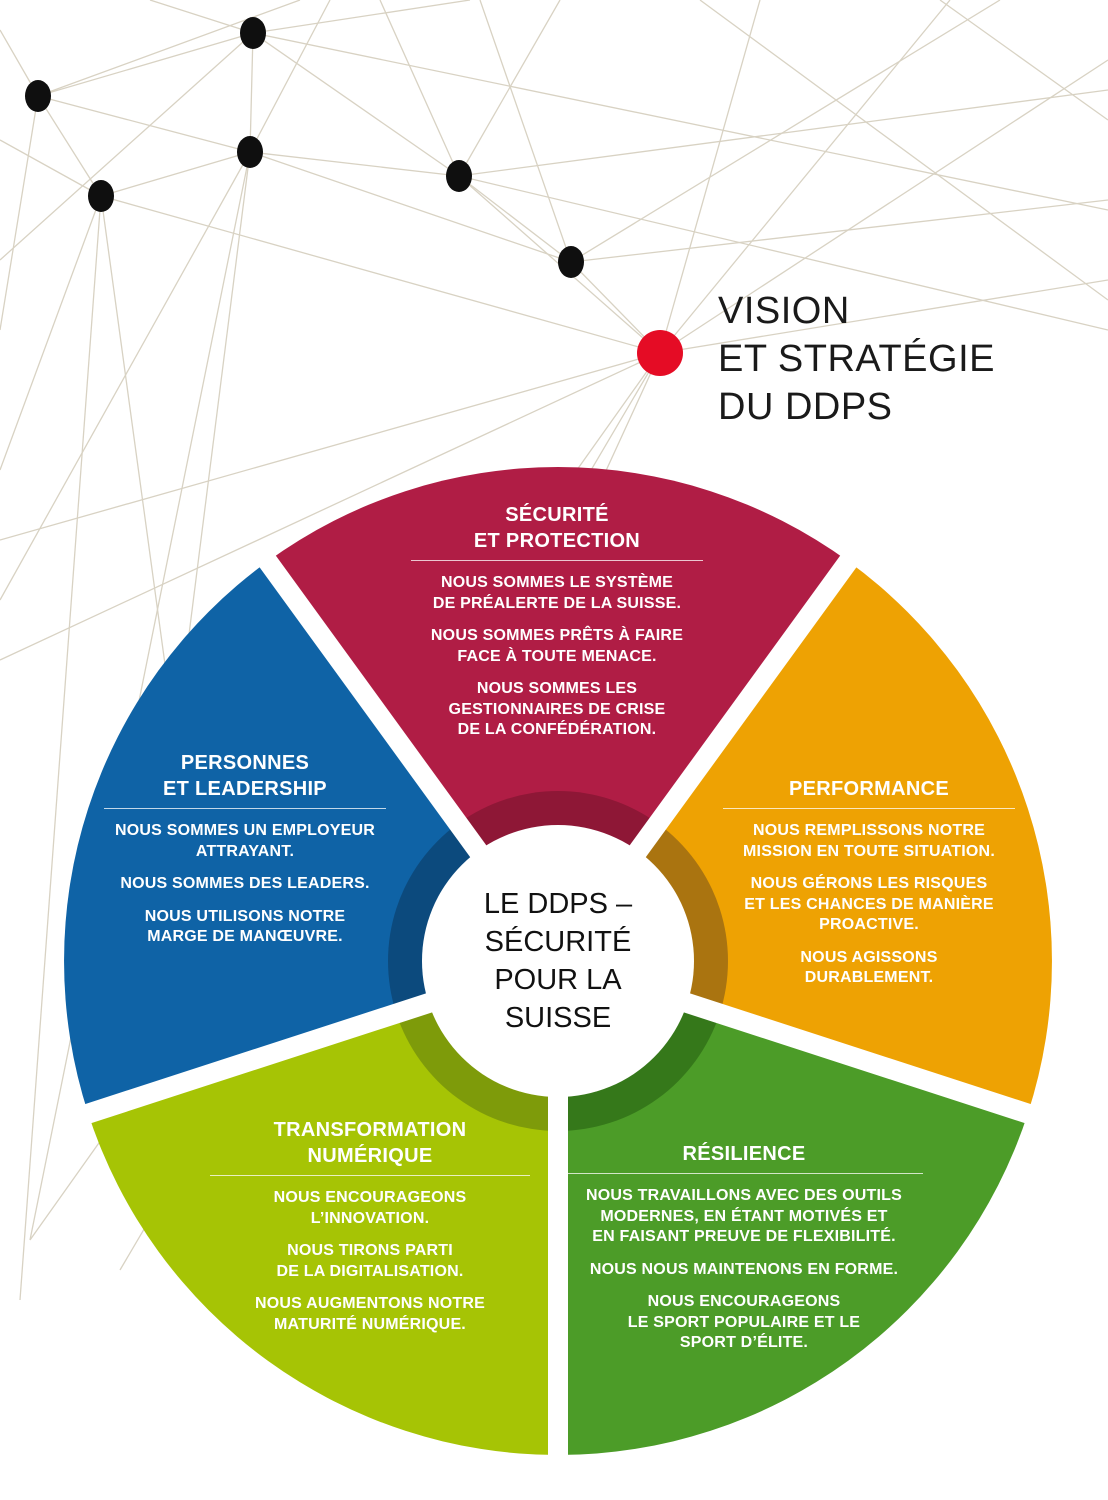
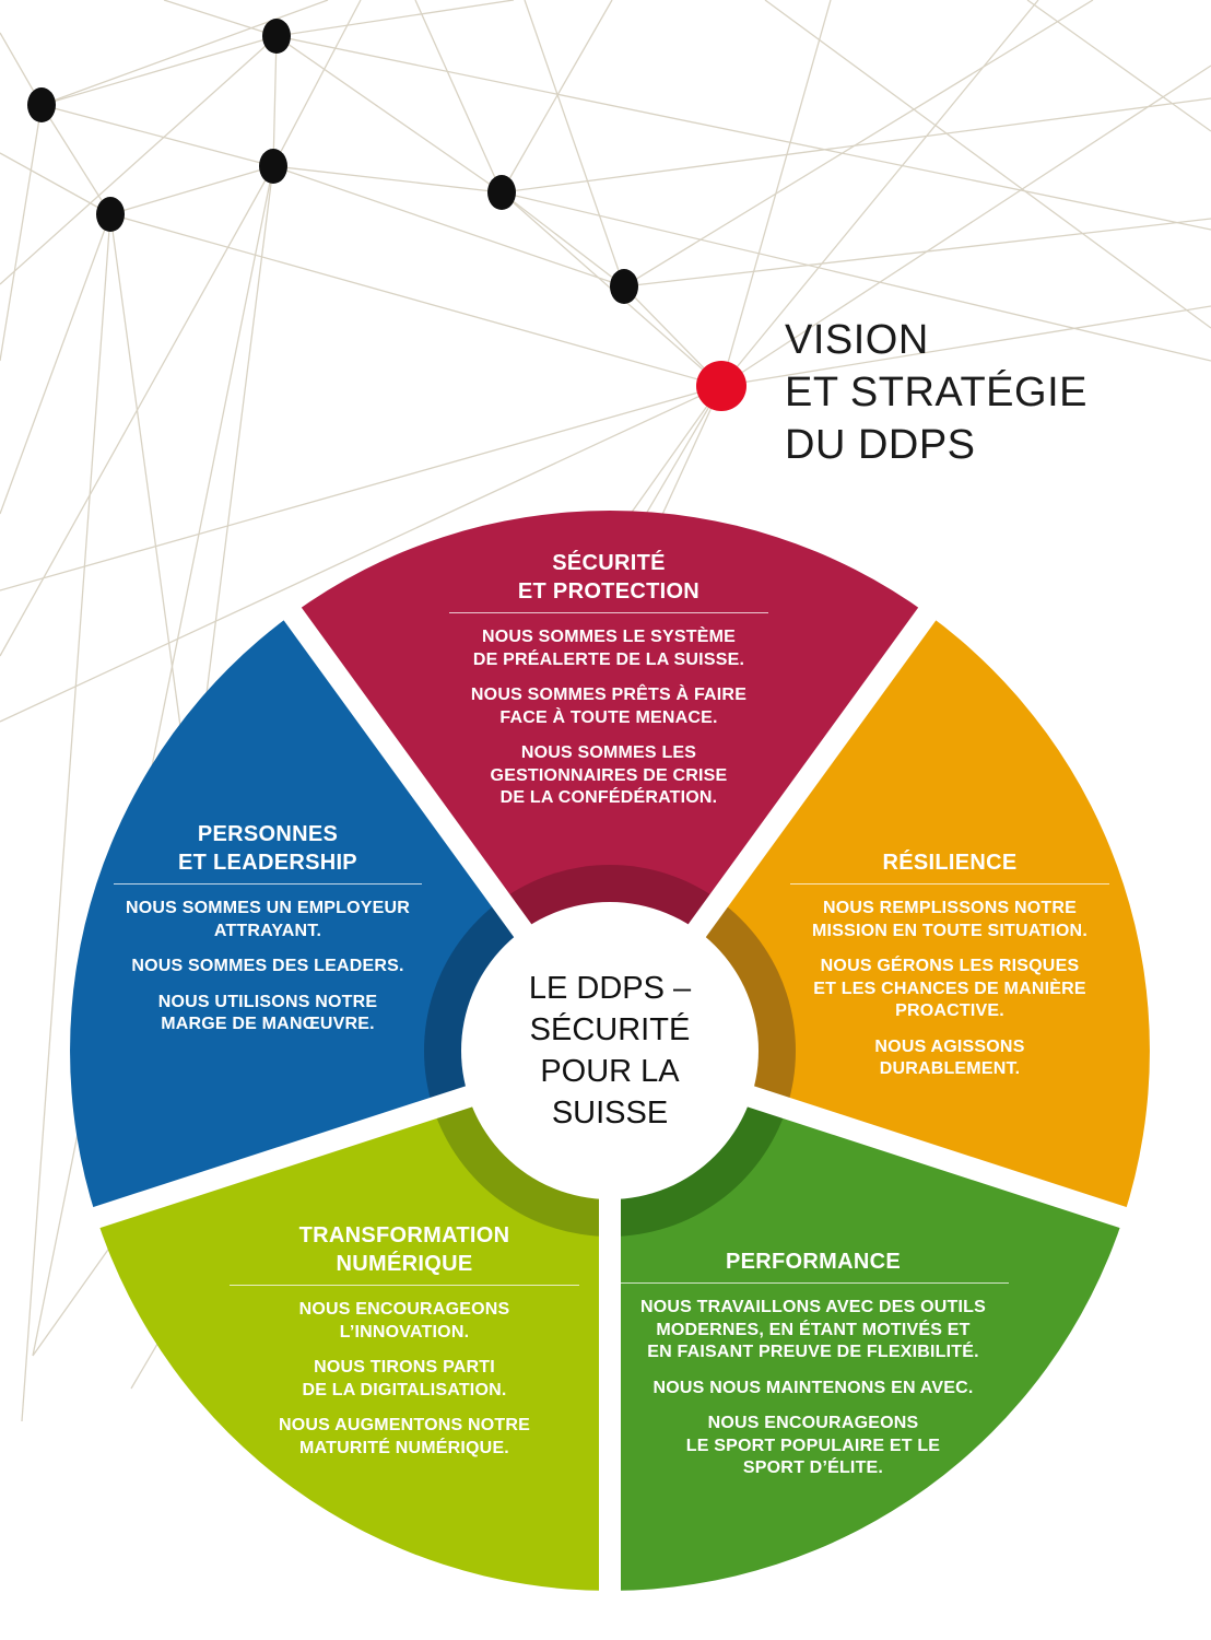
  VISION
  ET STRATÉGIE
  DU DDPS
  SÉCURITÉ
  ET PROTECTION
  NOUS SOMMES LE SYSTÈME
  DE PRÉALERTE DE LA SUISSE.
  NOUS SOMMES PRÊTS À FAIRE
  FACE À TOUTE MENACE.
  NOUS SOMMES LES
  GESTIONNAIRES DE CRISE
  DE LA CONFÉDÉRATION.
  PERSONNES
  ET LEADERSHIP
  NOUS SOMMES UN EMPLOYEUR
  ATTRAYANT.
  NOUS SOMMES DES LEADERS.
  NOUS UTILISONS NOTRE
  MARGE DE MANŒUVRE.
- PERFORMANCE
+ RÉSILIENCE
  NOUS REMPLISSONS NOTRE
  MISSION EN TOUTE SITUATION.
  NOUS GÉRONS LES RISQUES
  ET LES CHANCES DE MANIÈRE
  PROACTIVE.
  NOUS AGISSONS
  DURABLEMENT.
  TRANSFORMATION
  NUMÉRIQUE
  NOUS ENCOURAGEONS
  L’INNOVATION.
  NOUS TIRONS PARTI
  DE LA DIGITALISATION.
  NOUS AUGMENTONS NOTRE
  MATURITÉ NUMÉRIQUE.
- RÉSILIENCE
+ PERFORMANCE
  NOUS TRAVAILLONS AVEC DES OUTILS
  MODERNES, EN ÉTANT MOTIVÉS ET
  EN FAISANT PREUVE DE FLEXIBILITÉ.
- NOUS NOUS MAINTENONS EN FORME.
+ NOUS NOUS MAINTENONS EN AVEC.
  NOUS ENCOURAGEONS
  LE SPORT POPULAIRE ET LE
  SPORT D’ÉLITE.
  LE DDPS –
  SÉCURITÉ
  POUR LA
  SUISSE
